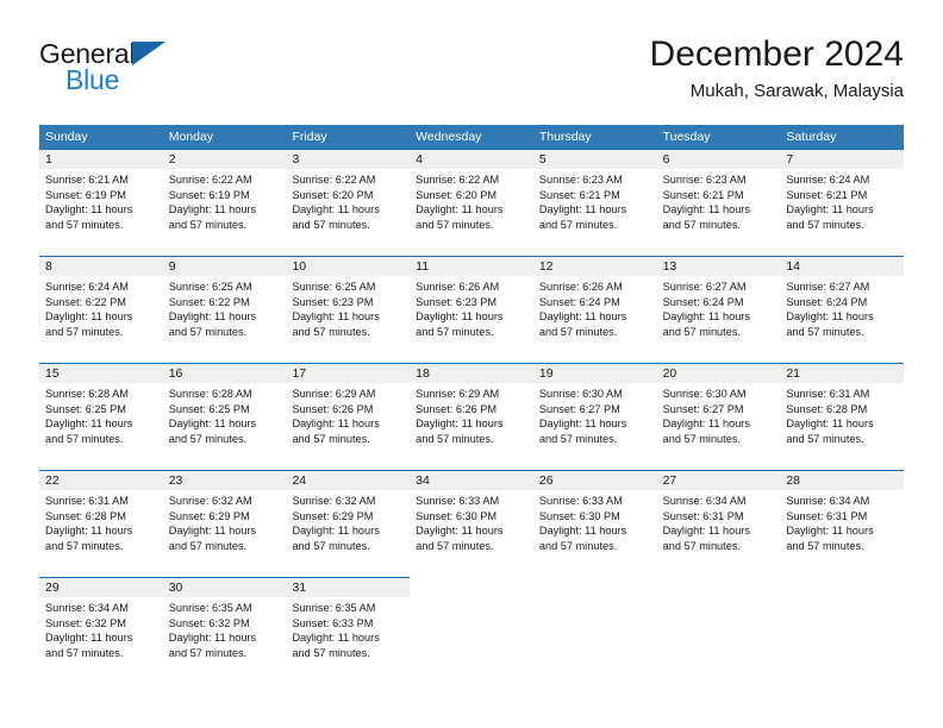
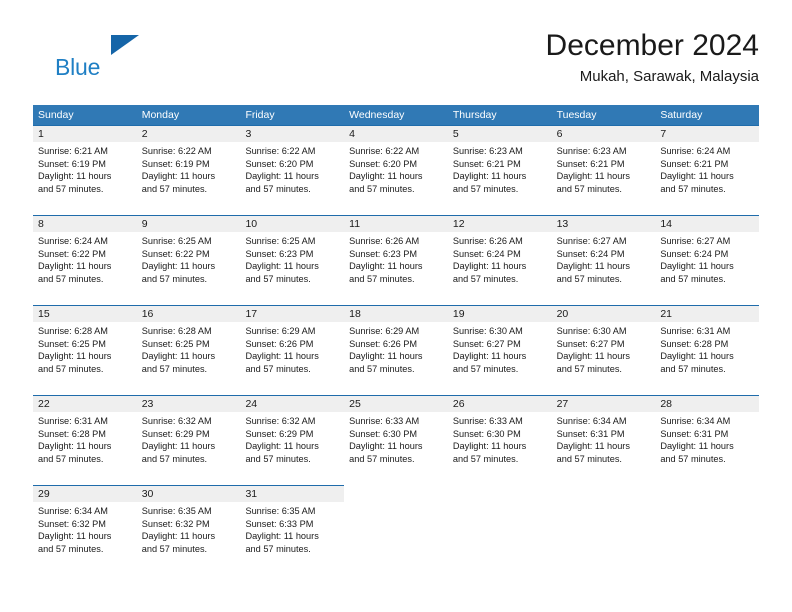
- General
  Blue
  December 2024
  Mukah, Sarawak, Malaysia
  Sunday
  Monday
  Friday
  Wednesday
  Thursday
  Tuesday
  Saturday
  1
  Sunrise: 6:21 AM
  Sunset: 6:19 PM
  Daylight: 11 hours
  and 57 minutes.
  2
  Sunrise: 6:22 AM
  Sunset: 6:19 PM
  Daylight: 11 hours
  and 57 minutes.
  3
  Sunrise: 6:22 AM
  Sunset: 6:20 PM
  Daylight: 11 hours
  and 57 minutes.
  4
  Sunrise: 6:22 AM
  Sunset: 6:20 PM
  Daylight: 11 hours
  and 57 minutes.
  5
  Sunrise: 6:23 AM
  Sunset: 6:21 PM
  Daylight: 11 hours
  and 57 minutes.
  6
  Sunrise: 6:23 AM
  Sunset: 6:21 PM
  Daylight: 11 hours
  and 57 minutes.
  7
  Sunrise: 6:24 AM
  Sunset: 6:21 PM
  Daylight: 11 hours
  and 57 minutes.
  8
  Sunrise: 6:24 AM
  Sunset: 6:22 PM
  Daylight: 11 hours
  and 57 minutes.
  9
  Sunrise: 6:25 AM
  Sunset: 6:22 PM
  Daylight: 11 hours
  and 57 minutes.
  10
  Sunrise: 6:25 AM
  Sunset: 6:23 PM
  Daylight: 11 hours
  and 57 minutes.
  11
  Sunrise: 6:26 AM
  Sunset: 6:23 PM
  Daylight: 11 hours
  and 57 minutes.
  12
  Sunrise: 6:26 AM
  Sunset: 6:24 PM
  Daylight: 11 hours
  and 57 minutes.
  13
  Sunrise: 6:27 AM
  Sunset: 6:24 PM
  Daylight: 11 hours
  and 57 minutes.
  14
  Sunrise: 6:27 AM
  Sunset: 6:24 PM
  Daylight: 11 hours
  and 57 minutes.
  15
  Sunrise: 6:28 AM
  Sunset: 6:25 PM
  Daylight: 11 hours
  and 57 minutes.
  16
  Sunrise: 6:28 AM
  Sunset: 6:25 PM
  Daylight: 11 hours
  and 57 minutes.
  17
  Sunrise: 6:29 AM
  Sunset: 6:26 PM
  Daylight: 11 hours
  and 57 minutes.
  18
  Sunrise: 6:29 AM
  Sunset: 6:26 PM
  Daylight: 11 hours
  and 57 minutes.
  19
  Sunrise: 6:30 AM
  Sunset: 6:27 PM
  Daylight: 11 hours
  and 57 minutes.
  20
  Sunrise: 6:30 AM
  Sunset: 6:27 PM
  Daylight: 11 hours
  and 57 minutes.
  21
  Sunrise: 6:31 AM
  Sunset: 6:28 PM
  Daylight: 11 hours
  and 57 minutes.
  22
  Sunrise: 6:31 AM
  Sunset: 6:28 PM
  Daylight: 11 hours
  and 57 minutes.
  23
  Sunrise: 6:32 AM
  Sunset: 6:29 PM
  Daylight: 11 hours
  and 57 minutes.
  24
  Sunrise: 6:32 AM
  Sunset: 6:29 PM
  Daylight: 11 hours
  and 57 minutes.
- 34
+ 25
  Sunrise: 6:33 AM
  Sunset: 6:30 PM
  Daylight: 11 hours
  and 57 minutes.
  26
  Sunrise: 6:33 AM
  Sunset: 6:30 PM
  Daylight: 11 hours
  and 57 minutes.
  27
  Sunrise: 6:34 AM
  Sunset: 6:31 PM
  Daylight: 11 hours
  and 57 minutes.
  28
  Sunrise: 6:34 AM
  Sunset: 6:31 PM
  Daylight: 11 hours
  and 57 minutes.
  29
  Sunrise: 6:34 AM
  Sunset: 6:32 PM
  Daylight: 11 hours
  and 57 minutes.
  30
  Sunrise: 6:35 AM
  Sunset: 6:32 PM
  Daylight: 11 hours
  and 57 minutes.
  31
  Sunrise: 6:35 AM
  Sunset: 6:33 PM
  Daylight: 11 hours
  and 57 minutes.
